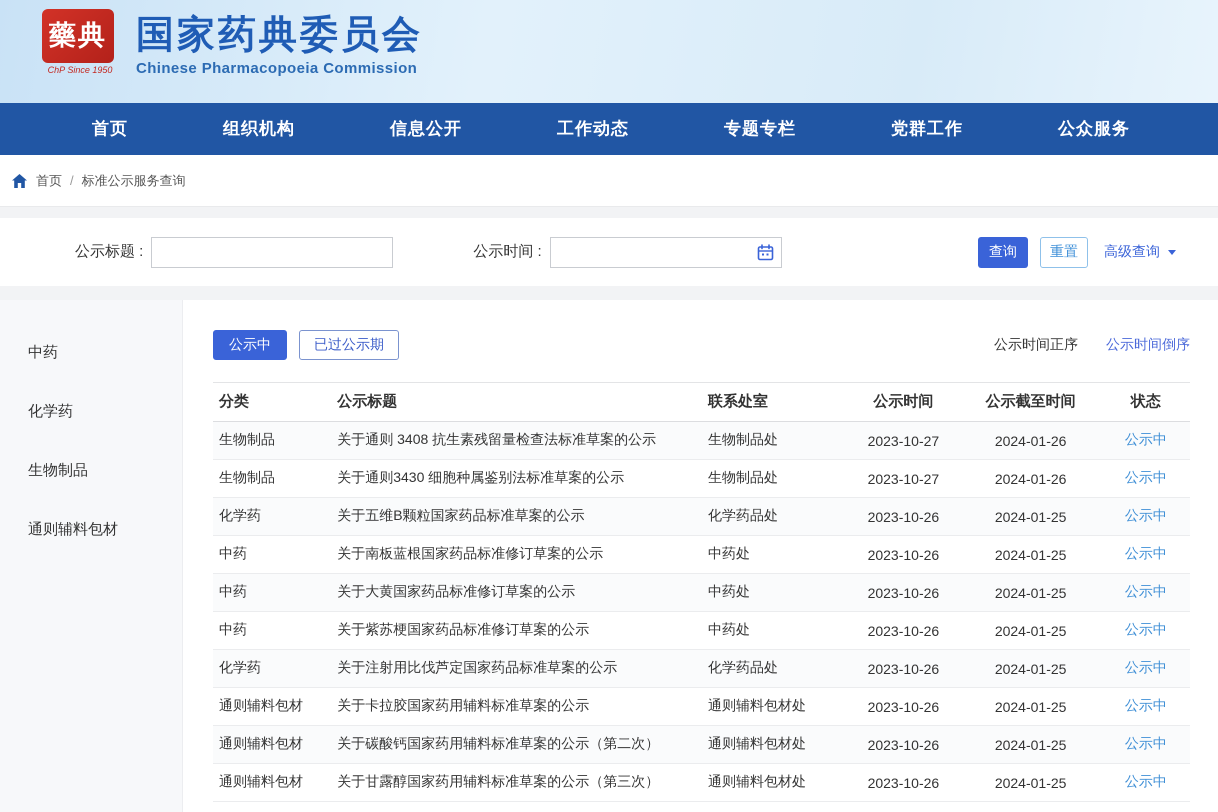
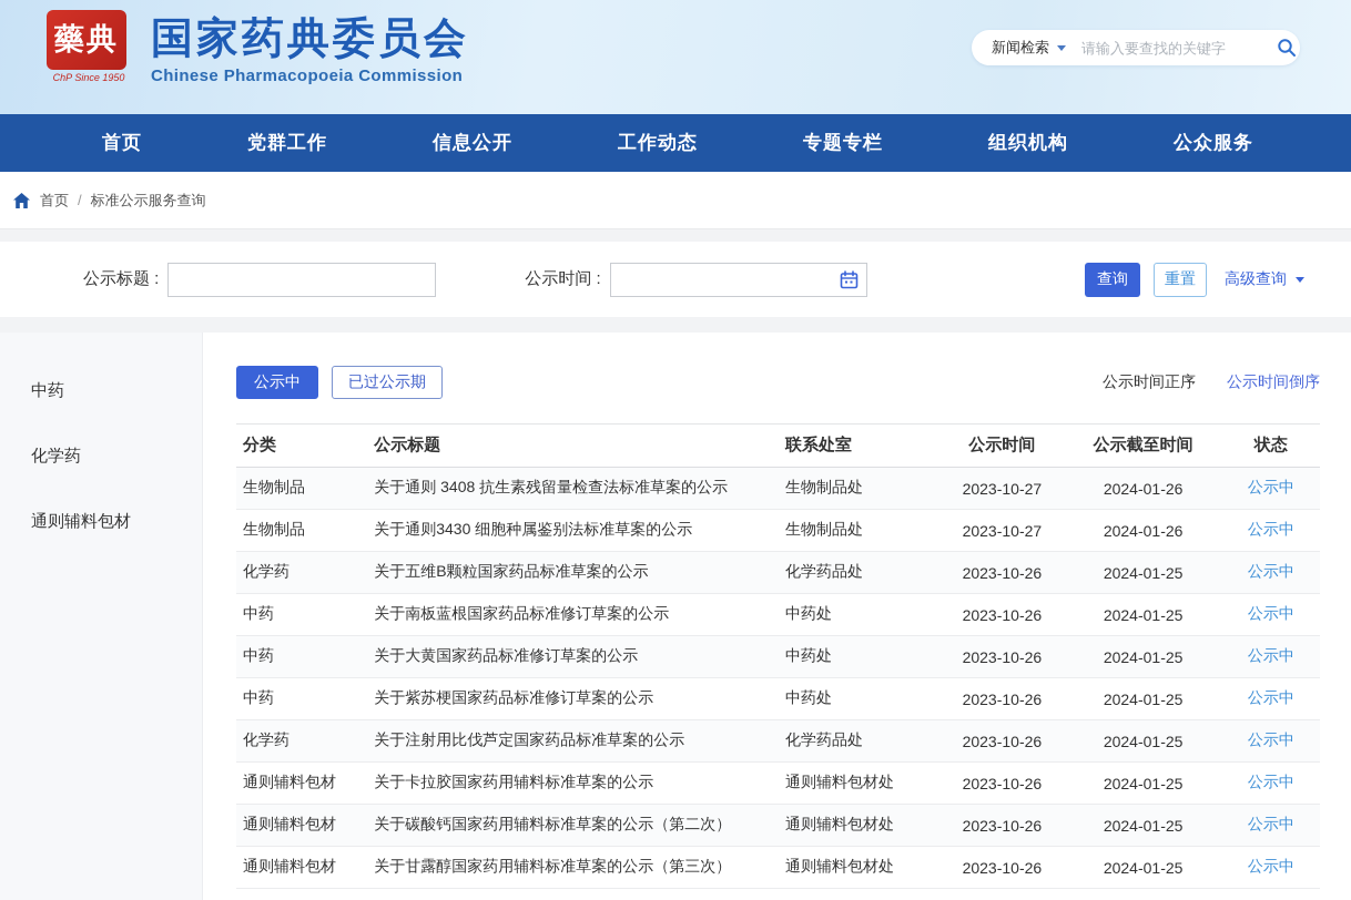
  藥典
  ChP Since 1950
  国家药典委员会
  Chinese Pharmacopoeia Commission
+ 新闻检索
+ 请输入要查找的关键字
  首页
- 组织机构
+ 党群工作
  信息公开
  工作动态
  专题专栏
- 党群工作
+ 组织机构
  公众服务
  首页
  /
  标准公示服务查询
  公示标题 :
  公示时间 :
  查询
  重置
  高级查询
  中药
  化学药
- 生物制品
  通则辅料包材
  公示中
  已过公示期
  公示时间正序
  公示时间倒序
  分类	公示标题	联系处室	公示时间	公示截至时间	状态
  生物制品	关于通则 3408 抗生素残留量检查法标准草案的公示	生物制品处	2023-10-27	2024-01-26	公示中
  生物制品	关于通则3430 细胞种属鉴别法标准草案的公示	生物制品处	2023-10-27	2024-01-26	公示中
  化学药	关于五维B颗粒国家药品标准草案的公示	化学药品处	2023-10-26	2024-01-25	公示中
  中药	关于南板蓝根国家药品标准修订草案的公示	中药处	2023-10-26	2024-01-25	公示中
  中药	关于大黄国家药品标准修订草案的公示	中药处	2023-10-26	2024-01-25	公示中
  中药	关于紫苏梗国家药品标准修订草案的公示	中药处	2023-10-26	2024-01-25	公示中
  化学药	关于注射用比伐芦定国家药品标准草案的公示	化学药品处	2023-10-26	2024-01-25	公示中
  通则辅料包材	关于卡拉胶国家药用辅料标准草案的公示	通则辅料包材处	2023-10-26	2024-01-25	公示中
  通则辅料包材	关于碳酸钙国家药用辅料标准草案的公示（第二次）	通则辅料包材处	2023-10-26	2024-01-25	公示中
  通则辅料包材	关于甘露醇国家药用辅料标准草案的公示（第三次）	通则辅料包材处	2023-10-26	2024-01-25	公示中
